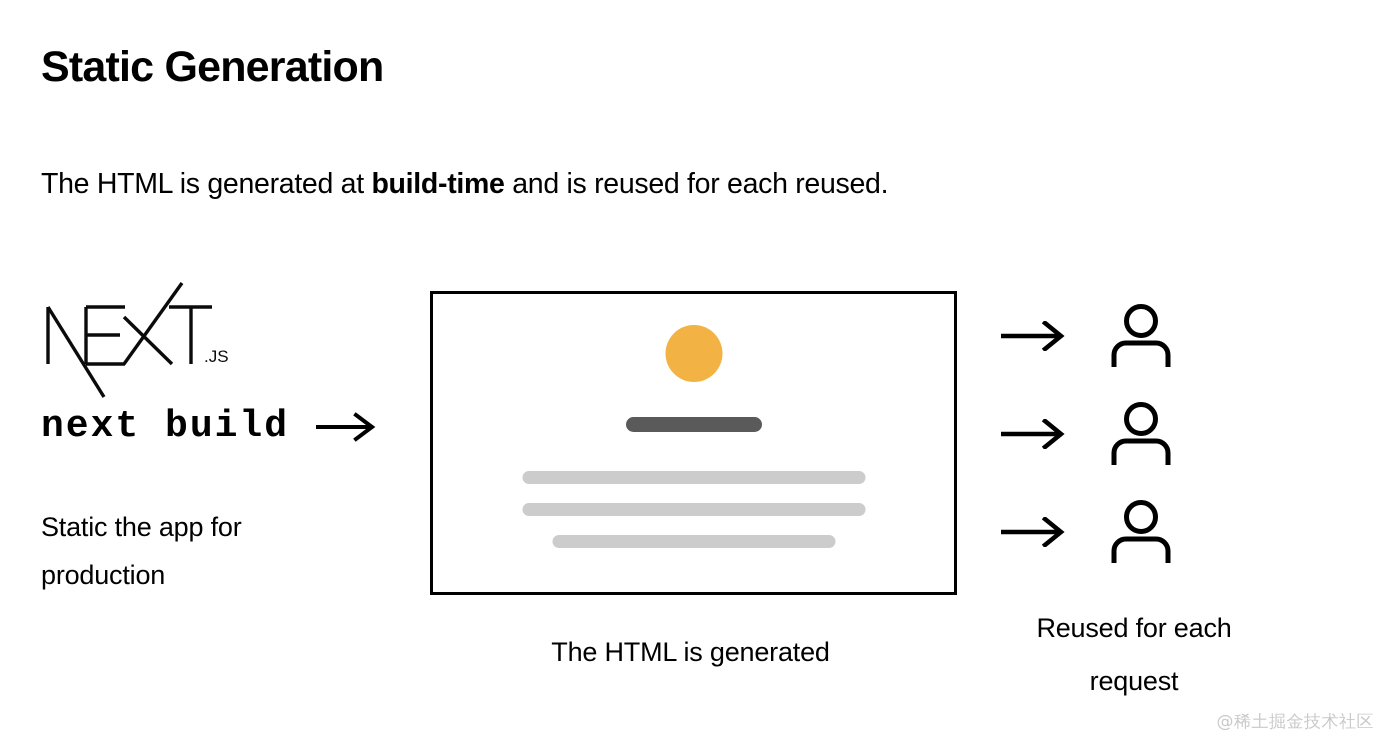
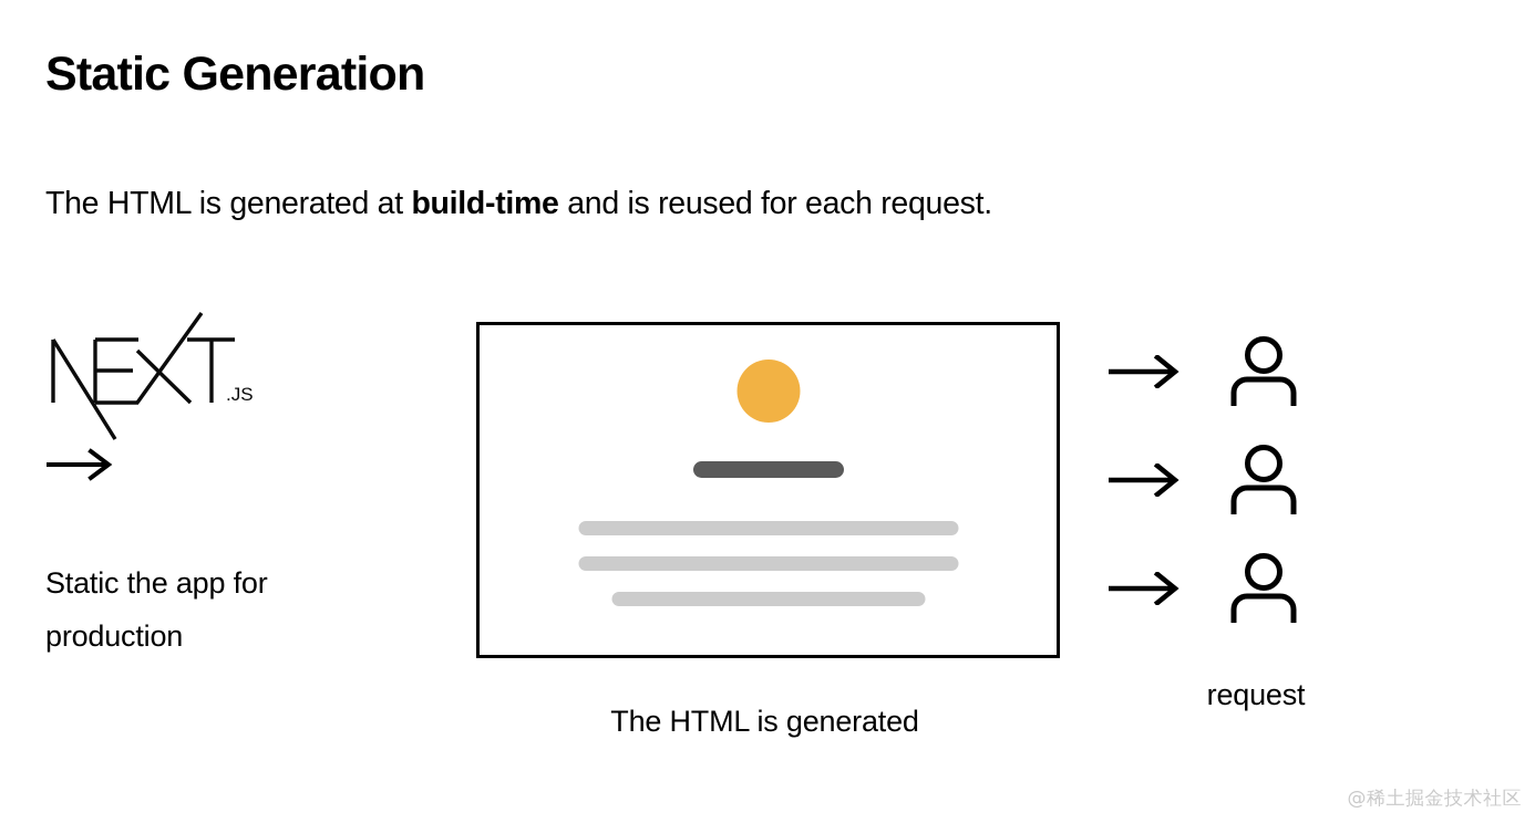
  Static Generation
- The HTML is generated at build-time and is reused for each reused.
+ The HTML is generated at build-time and is reused for each request.
  .JS
- next build
  Static the app for production
  The HTML is generated
- Reused for each
  request
  @稀土掘金技术社区
